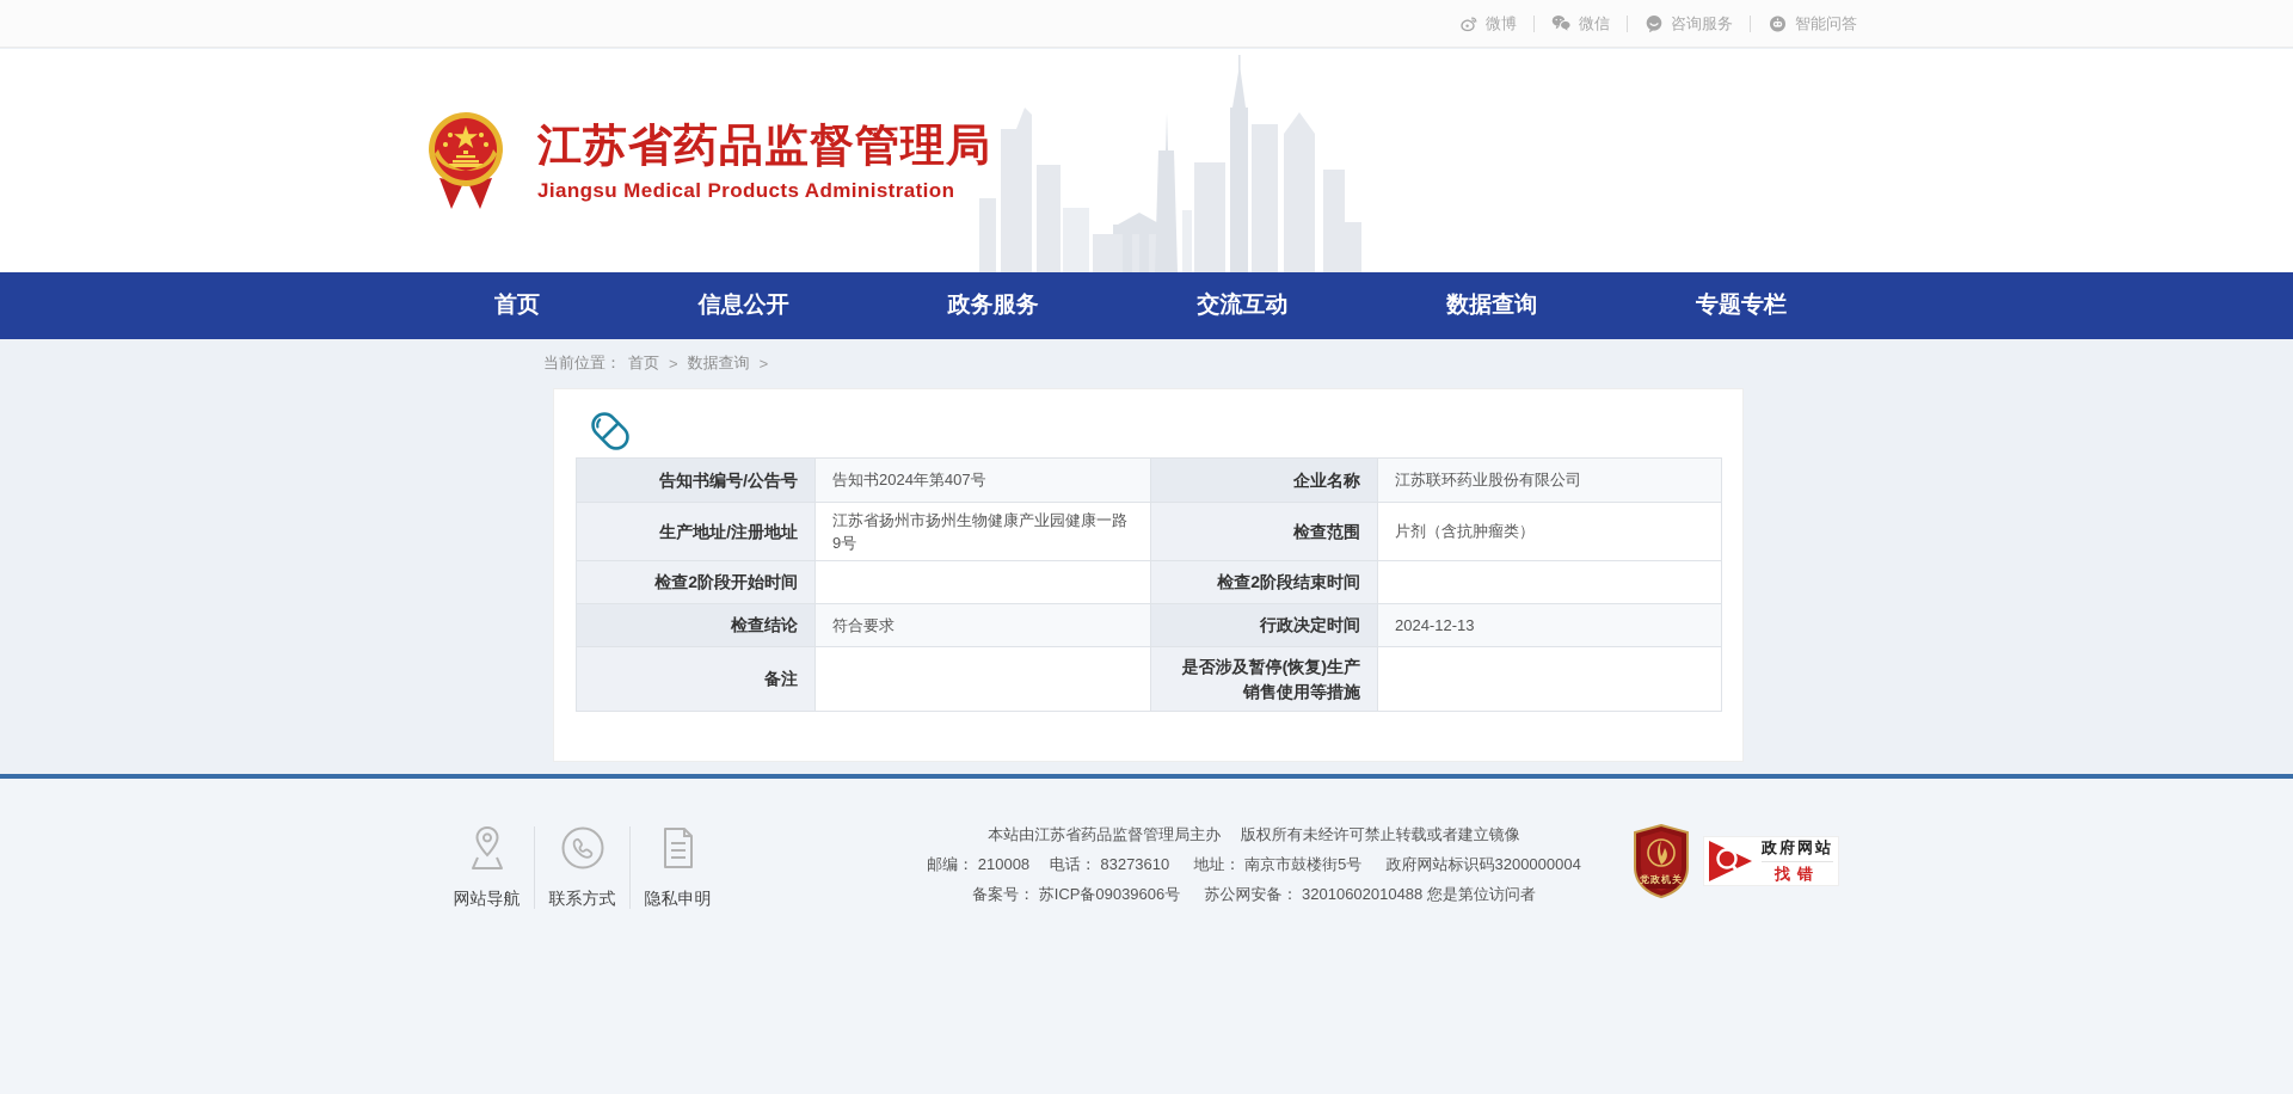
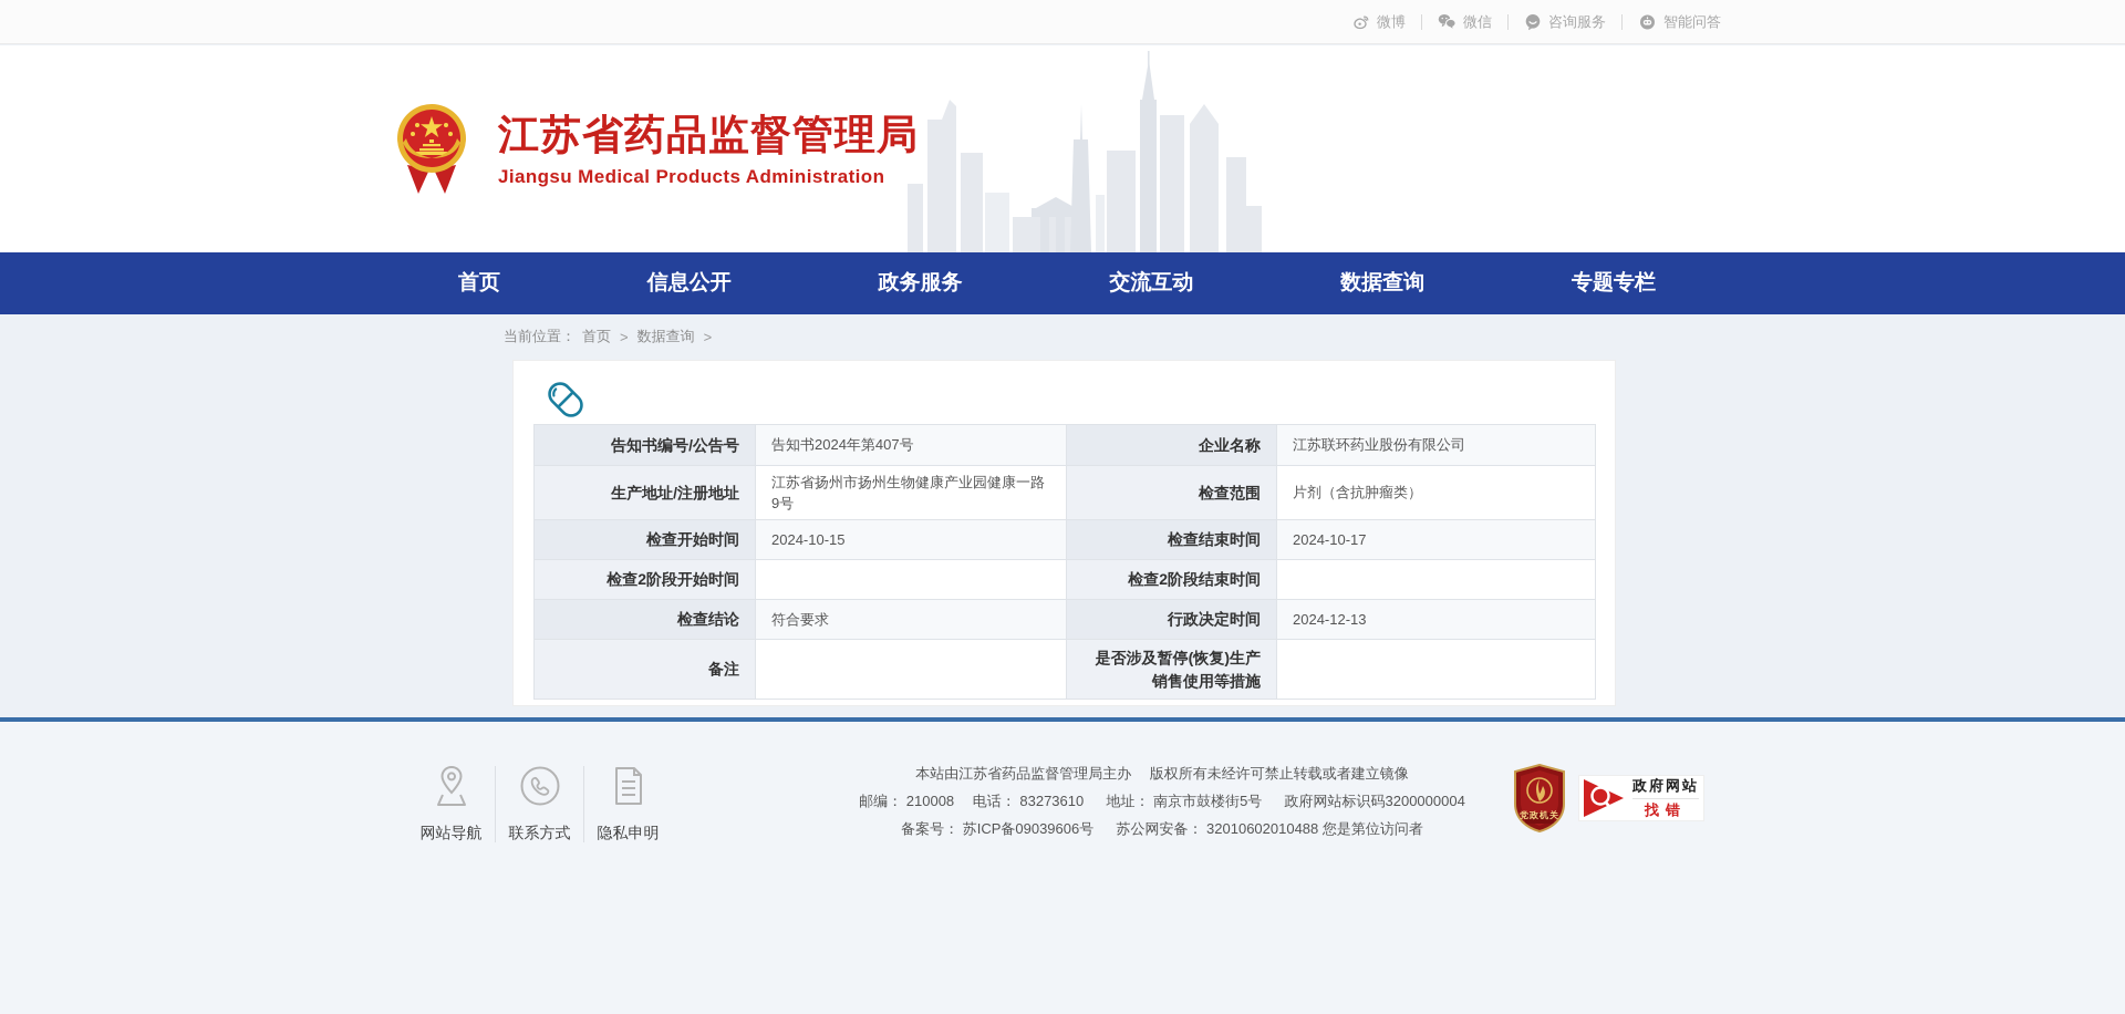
  微博
  微信
  咨询服务
  智能问答
  江苏省药品监督管理局
  Jiangsu Medical Products Administration
  首页
  信息公开
  政务服务
  交流互动
  数据查询
  专题专栏
  当前位置：
  首页
  >
  数据查询
  >
  告知书编号/公告号	告知书2024年第407号	企业名称	江苏联环药业股份有限公司
  生产地址/注册地址	江苏省扬州市扬州生物健康产业园健康一路9号	检查范围	片剂（含抗肿瘤类）
+ 检查开始时间	2024-10-15	检查结束时间	2024-10-17
  检查2阶段开始时间		检查2阶段结束时间
  检查结论	符合要求	行政决定时间	2024-12-13
  备注		是否涉及暂停(恢复)生产销售使用等措施
  网站导航
  联系方式
  隐私申明
  本站由江苏省药品监督管理局主办 版权所有未经许可禁止转载或者建立镜像
  邮编： 210008 电话： 83273610 地址： 南京市鼓楼街5号 政府网站标识码3200000004
  备案号： 苏ICP备09039606号 苏公网安备： 32010602010488 您是第位访问者
  党政机关
  政府网站
  找错
